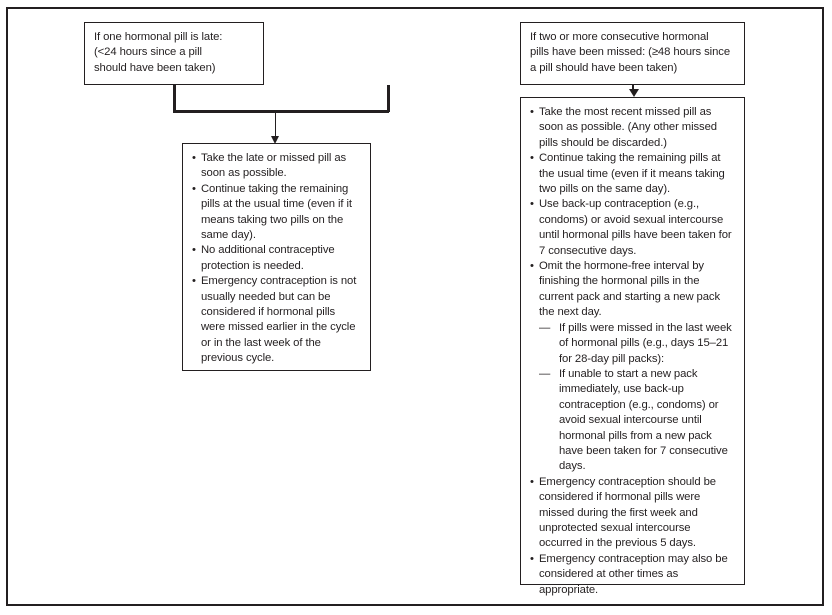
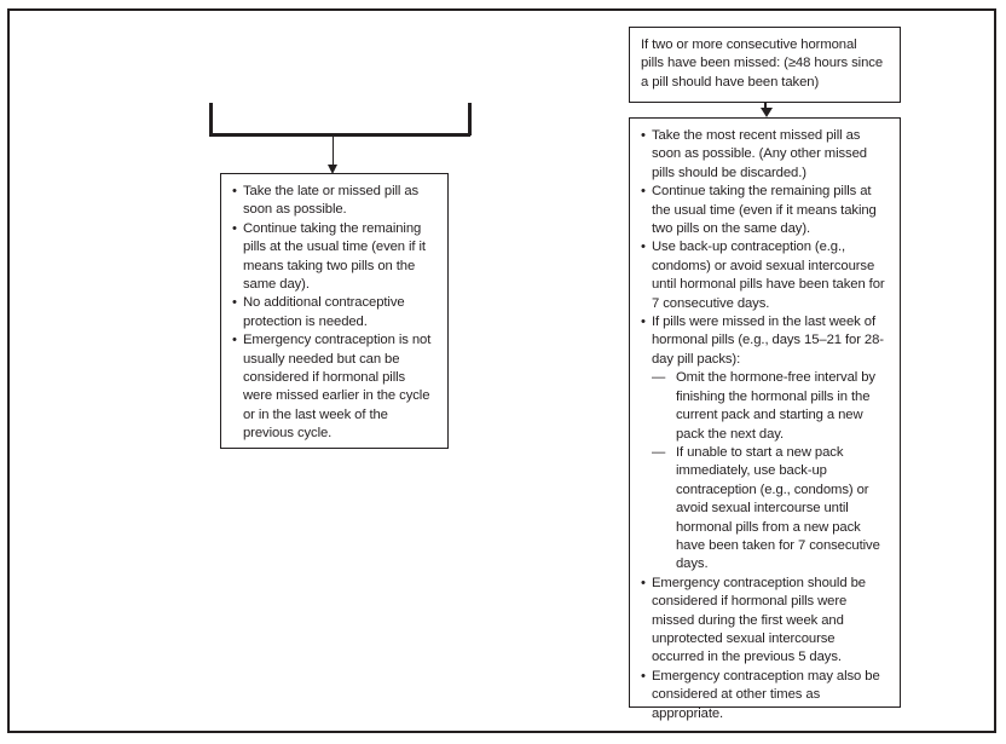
- If one hormonal pill is late:
- (<24 hours since a pill
- should have been taken)
  If two or more consecutive hormonal
  pills have been missed: (≥48 hours since
  a pill should have been taken)
  •
  Take the late or missed pill as soon as possible.
  •
  Continue taking the remaining pills at the usual time (even if it means taking two pills on the same day).
  •
  No additional contraceptive protection is needed.
  •
  Emergency contraception is not usually needed but can be considered if hormonal pills were missed earlier in the cycle or in the last week of the previous cycle.
  •
  Take the most recent missed pill as soon as possible. (Any other missed pills should be discarded.)
  •
  Continue taking the remaining pills at the usual time (even if it means taking two pills on the same day).
  •
  Use back-up contraception (e.g., condoms) or avoid sexual intercourse until hormonal pills have been taken for 7 consecutive days.
  •
- Omit the hormone-free interval by finishing the hormonal pills in the current pack and starting a new pack the next day.
+ If pills were missed in the last week of hormonal pills (e.g., days 15–21 for 28-day pill packs):
  —
- If pills were missed in the last week of hormonal pills (e.g., days 15–21 for 28-day pill packs):
+ Omit the hormone-free interval by finishing the hormonal pills in the current pack and starting a new pack the next day.
  —
  If unable to start a new pack immediately, use back-up contraception (e.g., condoms) or avoid sexual intercourse until hormonal pills from a new pack have been taken for 7 consecutive days.
  •
  Emergency contraception should be considered if hormonal pills were missed during the first week and unprotected sexual intercourse occurred in the previous 5 days.
  •
  Emergency contraception may also be considered at other times as appropriate.
